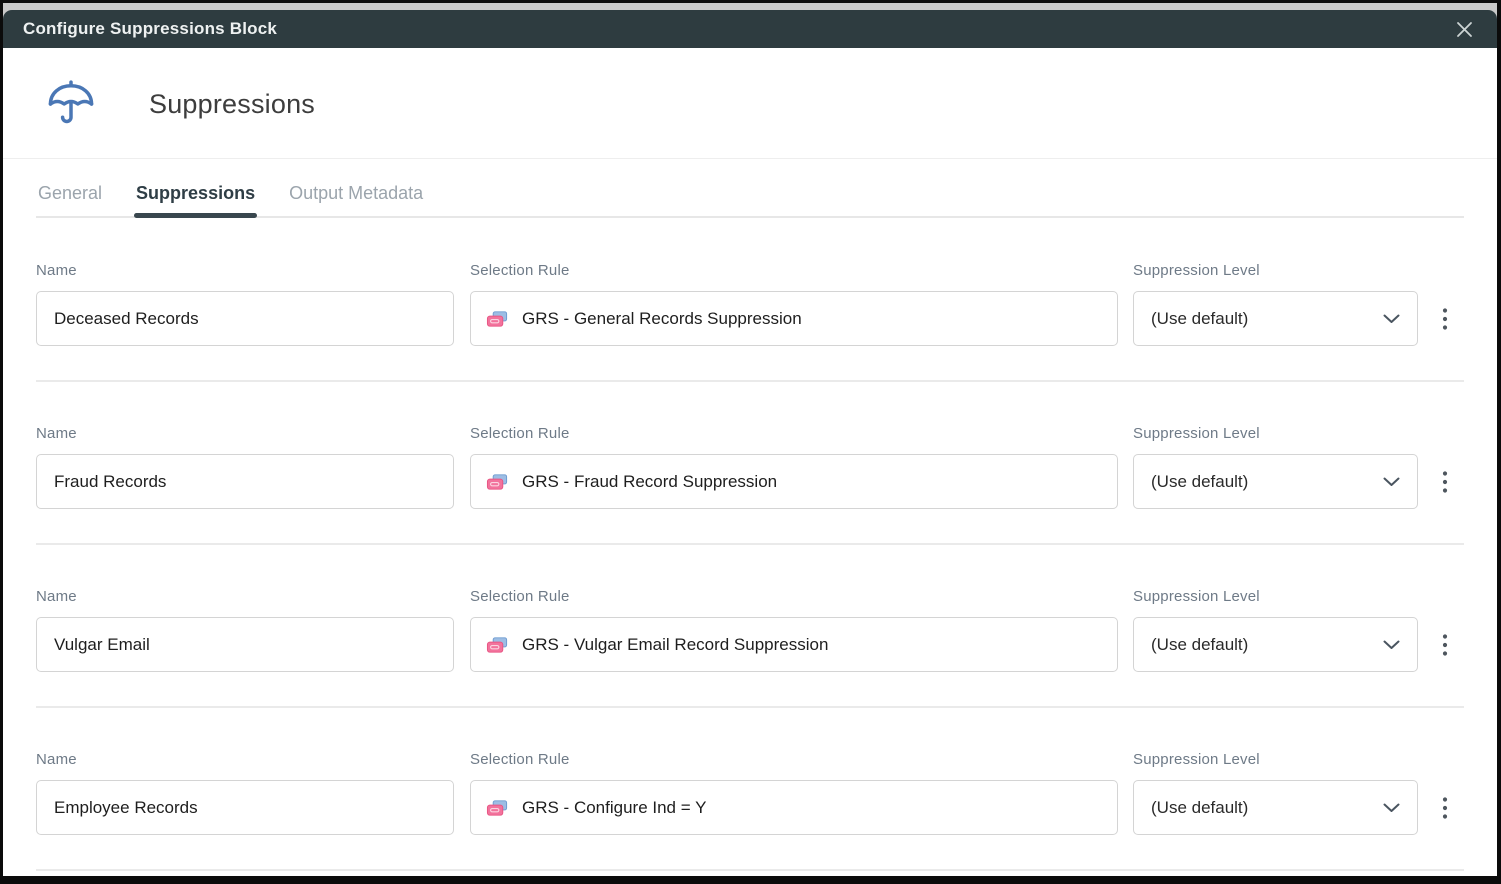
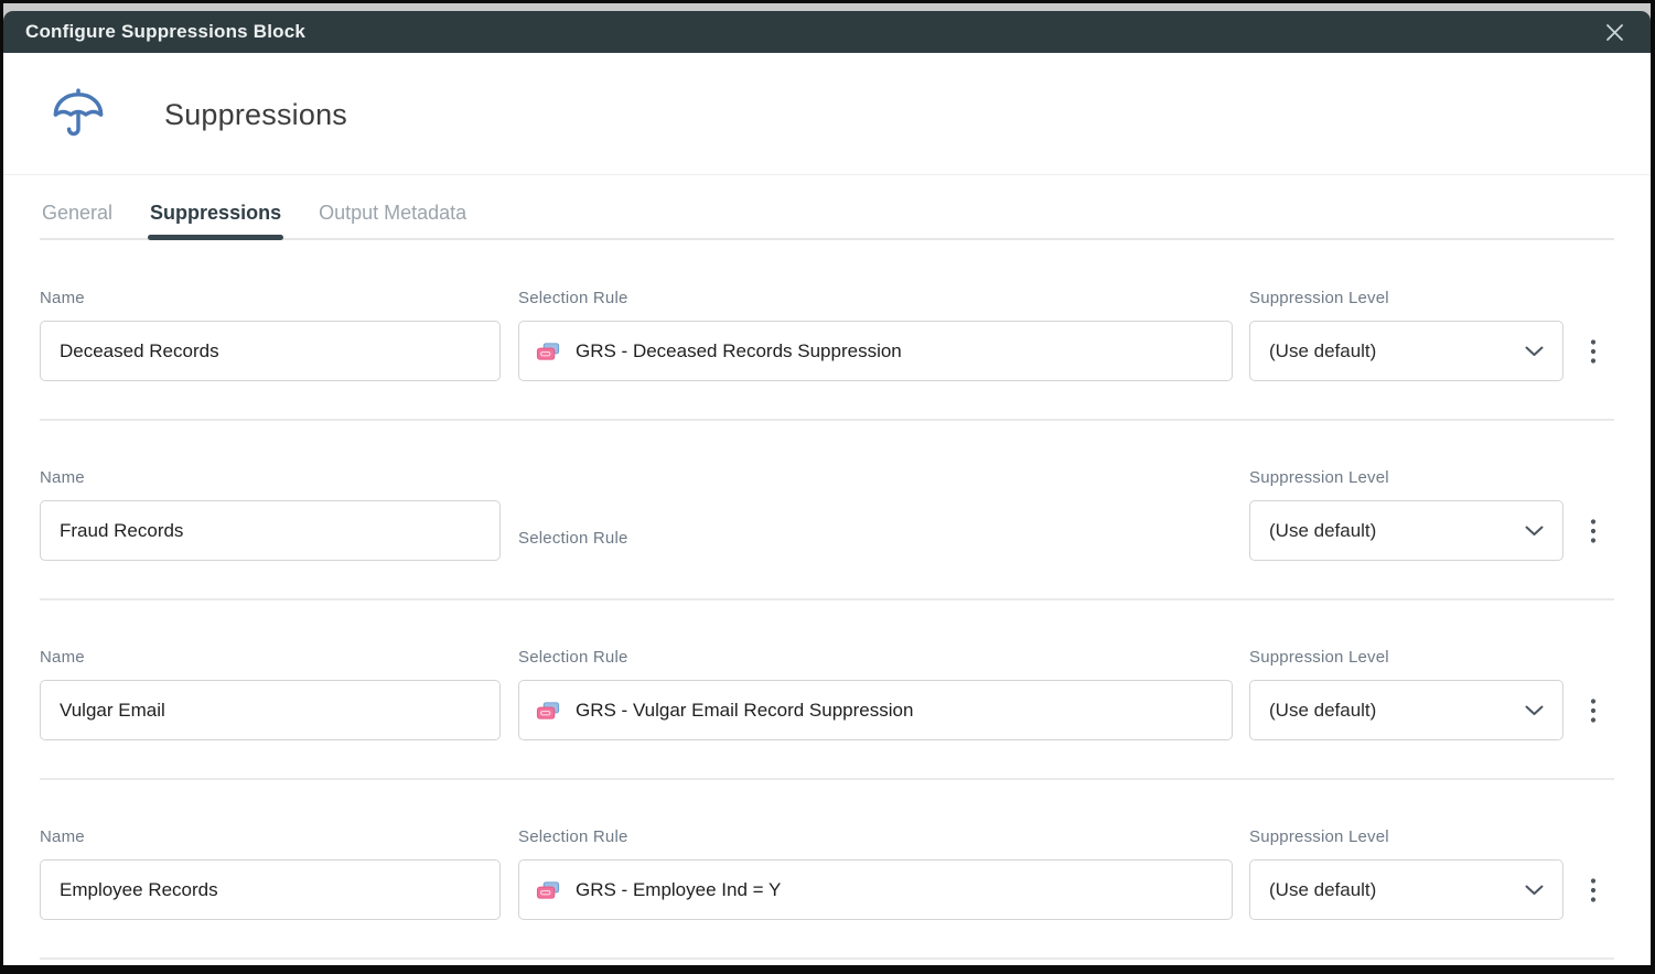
  Configure Suppressions Block
  Suppressions
  General
  Suppressions
  Output Metadata
  Name
  Deceased Records
  Selection Rule
- GRS - General Records Suppression
+ GRS - Deceased Records Suppression
  Suppression Level
  (Use default)
  Name
  Fraud Records
  Selection Rule
- GRS - Fraud Record Suppression
  Suppression Level
  (Use default)
  Name
  Vulgar Email
  Selection Rule
  GRS - Vulgar Email Record Suppression
  Suppression Level
  (Use default)
  Name
  Employee Records
  Selection Rule
- GRS - Configure Ind = Y
+ GRS - Employee Ind = Y
  Suppression Level
  (Use default)
